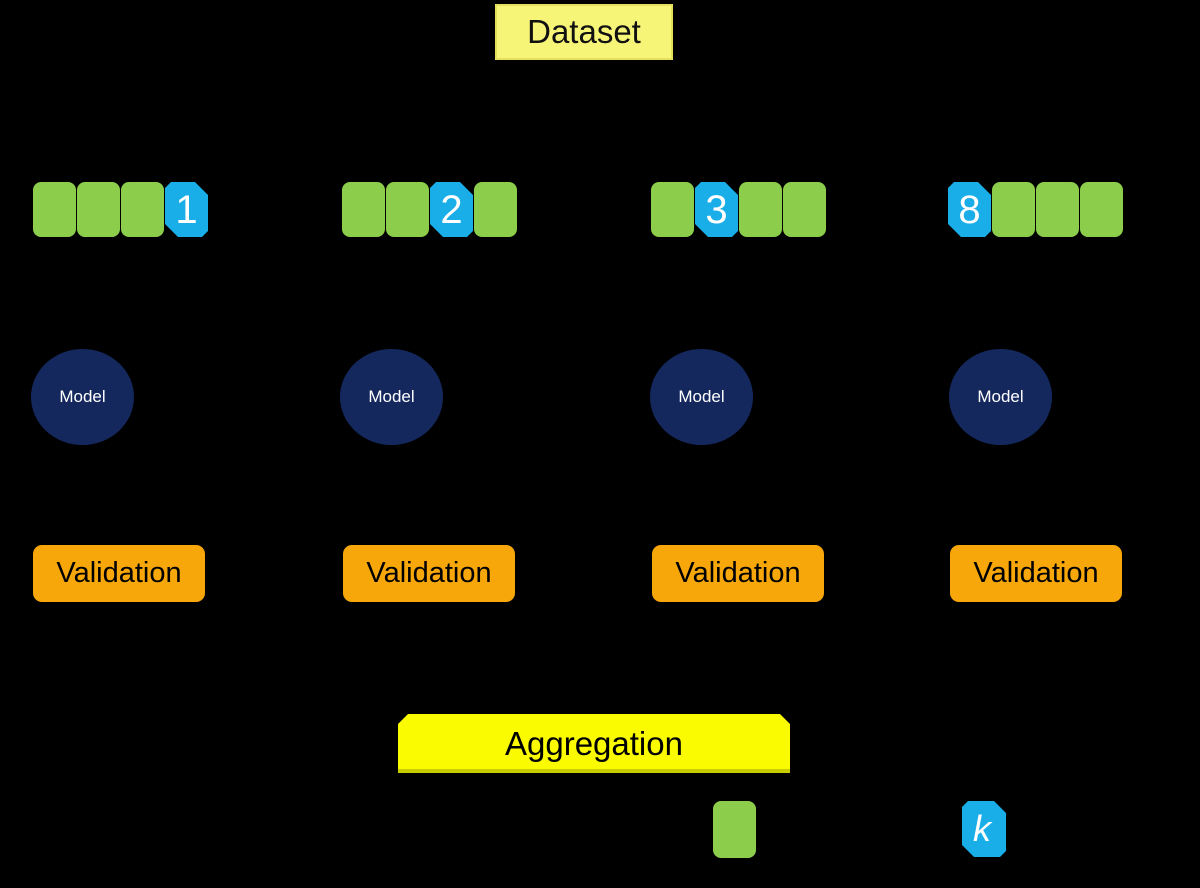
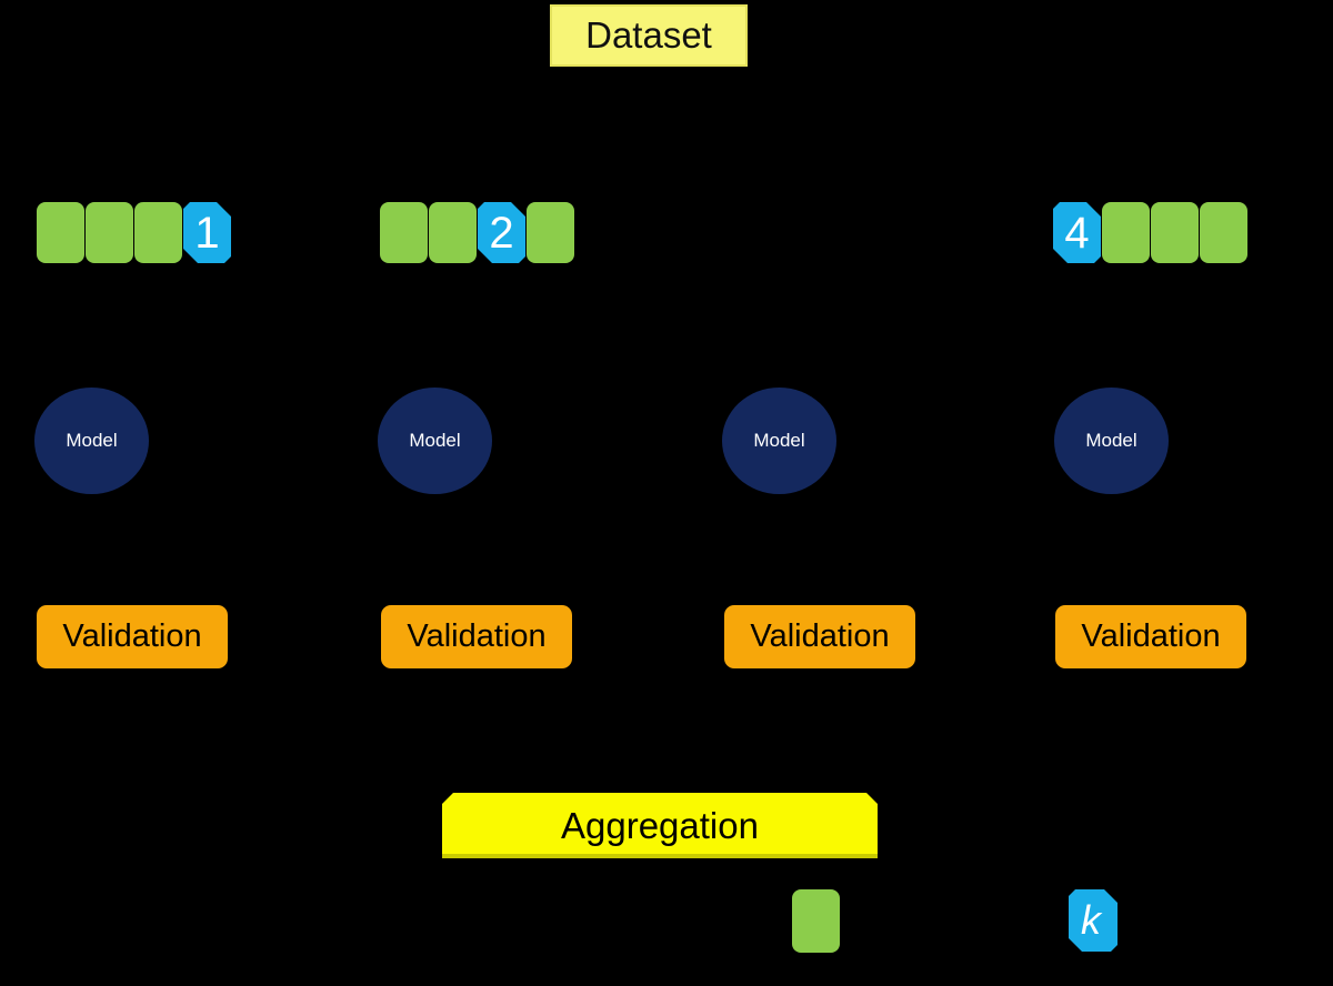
  Dataset
  1
  2
- 3
- 8
+ 4
  Model
  Model
  Model
  Model
  Validation
  Validation
  Validation
  Validation
  Aggregation
  k
